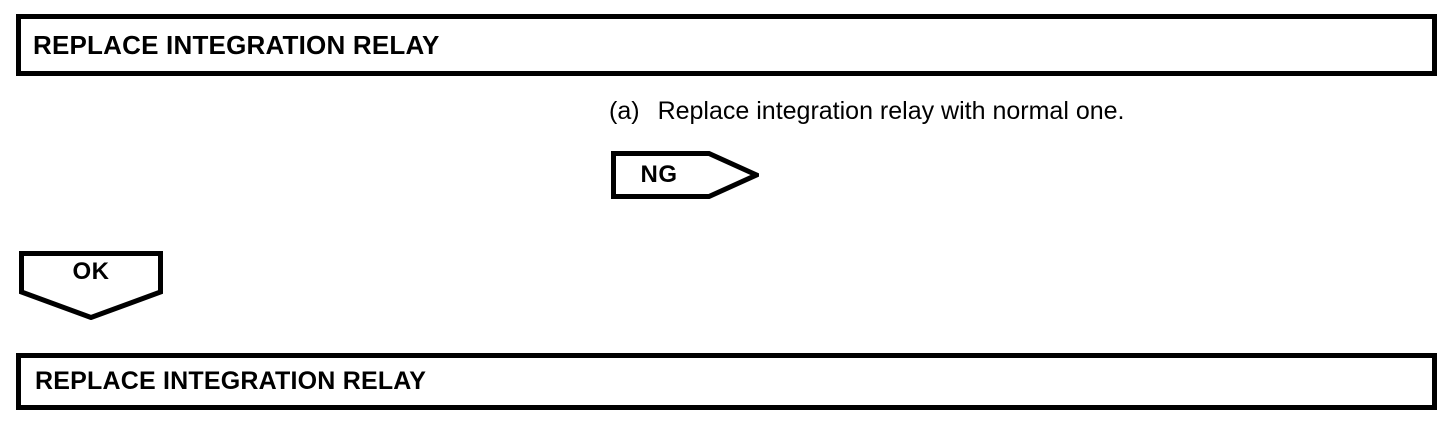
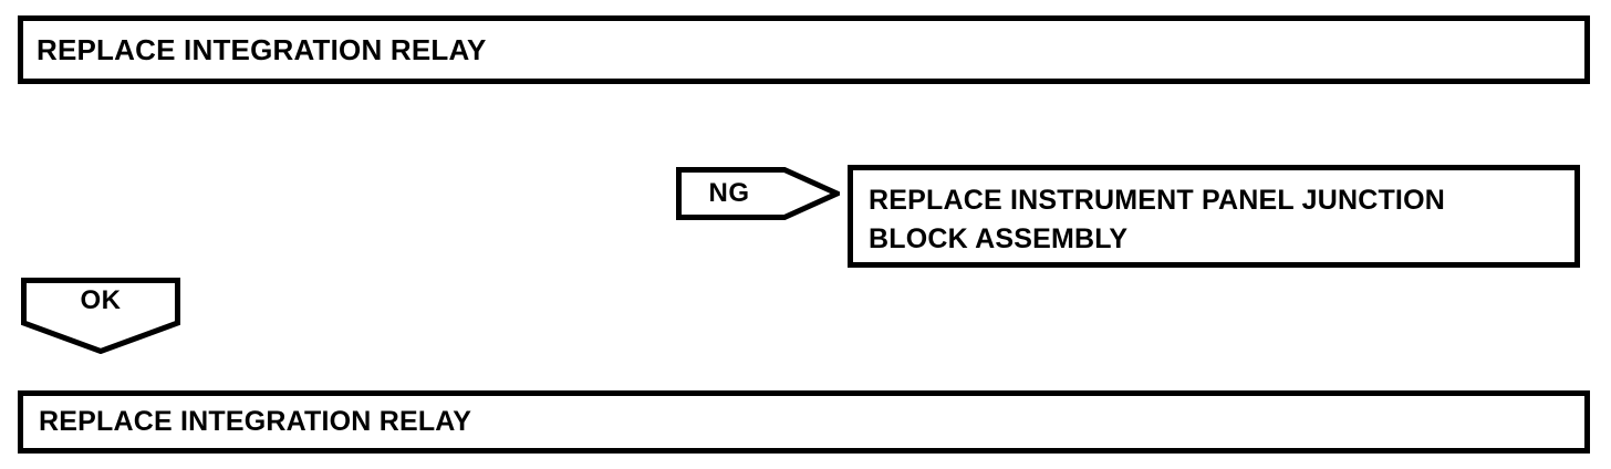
  REPLACE INTEGRATION RELAY
- (a)
- Replace integration relay with normal one.
  NG
+ REPLACE INSTRUMENT PANEL JUNCTION
+ BLOCK ASSEMBLY
  OK
  REPLACE INTEGRATION RELAY
